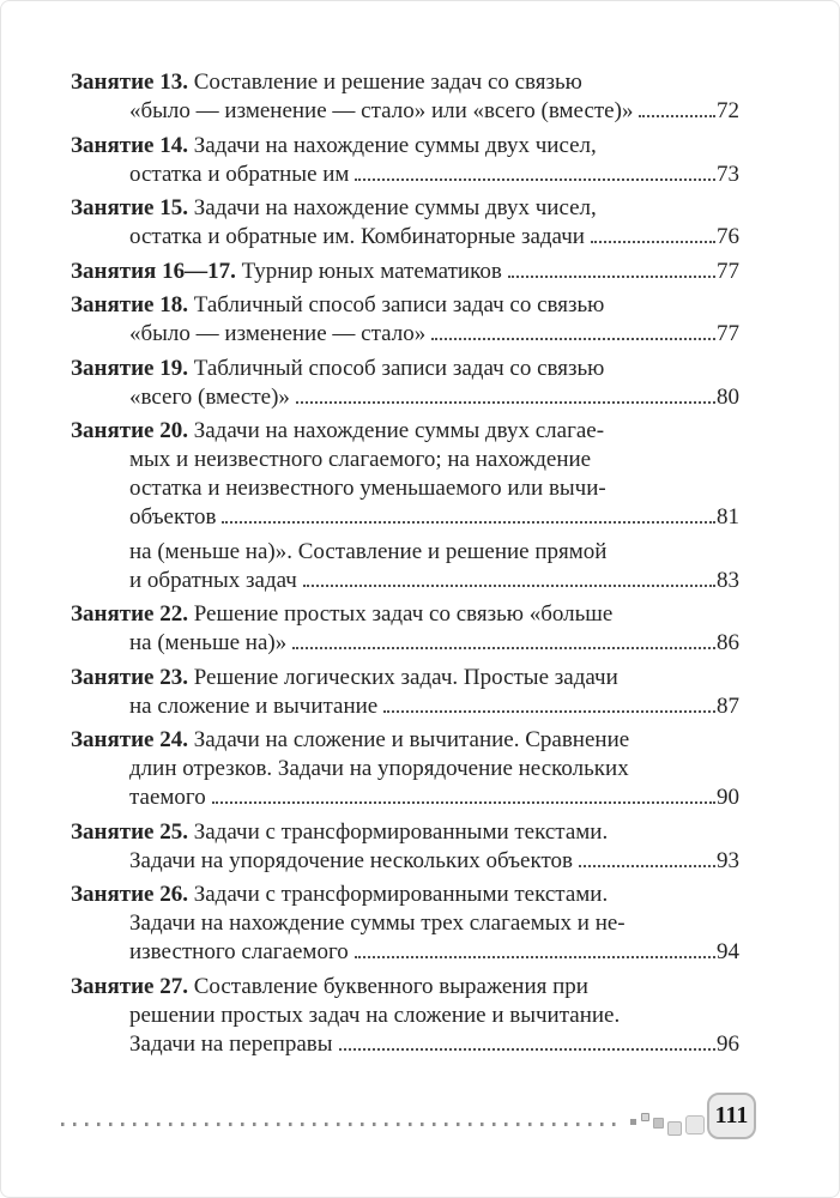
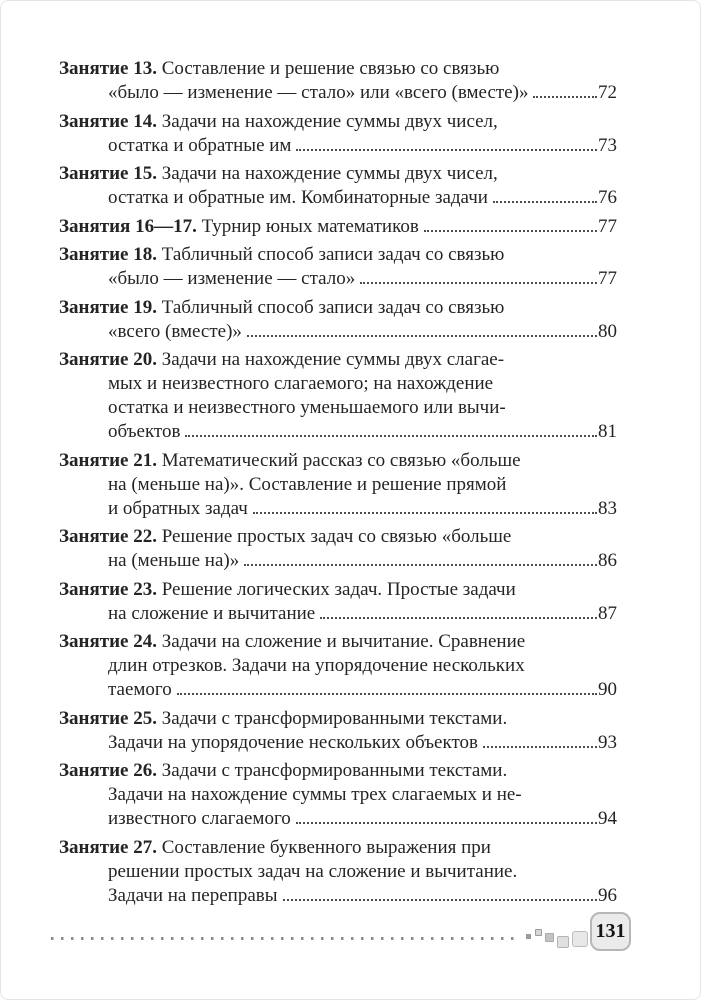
- Занятие 13. Составление и решение задач со связью
+ Занятие 13. Составление и решение связью со связью
  «было — изменение — стало» или «всего (вместе)»
  72
  Занятие 14. Задачи на нахождение суммы двух чисел,
  остатка и обратные им
  73
  Занятие 15. Задачи на нахождение суммы двух чисел,
  остатка и обратные им. Комбинаторные задачи
  76
  Занятия 16—17.
  Турнир юных математиков
  77
  Занятие 18. Табличный способ записи задач со связью
  «было — изменение — стало»
  77
  Занятие 19. Табличный способ записи задач со связью
  «всего (вместе)»
  80
  Занятие 20. Задачи на нахождение суммы двух слагае-
  мых и неизвестного слагаемого; на нахождение
  остатка и неизвестного уменьшаемого или вычи-
  объектов
  81
+ Занятие 21. Математический рассказ со связью «больше
  на (меньше на)». Составление и решение прямой
  и обратных задач
  83
  Занятие 22. Решение простых задач со связью «больше
  на (меньше на)»
  86
  Занятие 23. Решение логических задач. Простые задачи
  на сложение и вычитание
  87
  Занятие 24. Задачи на сложение и вычитание. Сравнение
  длин отрезков. Задачи на упорядочение нескольких
  таемого
  90
  Занятие 25. Задачи с трансформированными текстами.
  Задачи на упорядочение нескольких объектов
  93
  Занятие 26. Задачи с трансформированными текстами.
  Задачи на нахождение суммы трех слагаемых и не-
  известного слагаемого
  94
  Занятие 27. Составление буквенного выражения при
  решении простых задач на сложение и вычитание.
  Задачи на переправы
  96
- 111
+ 131
